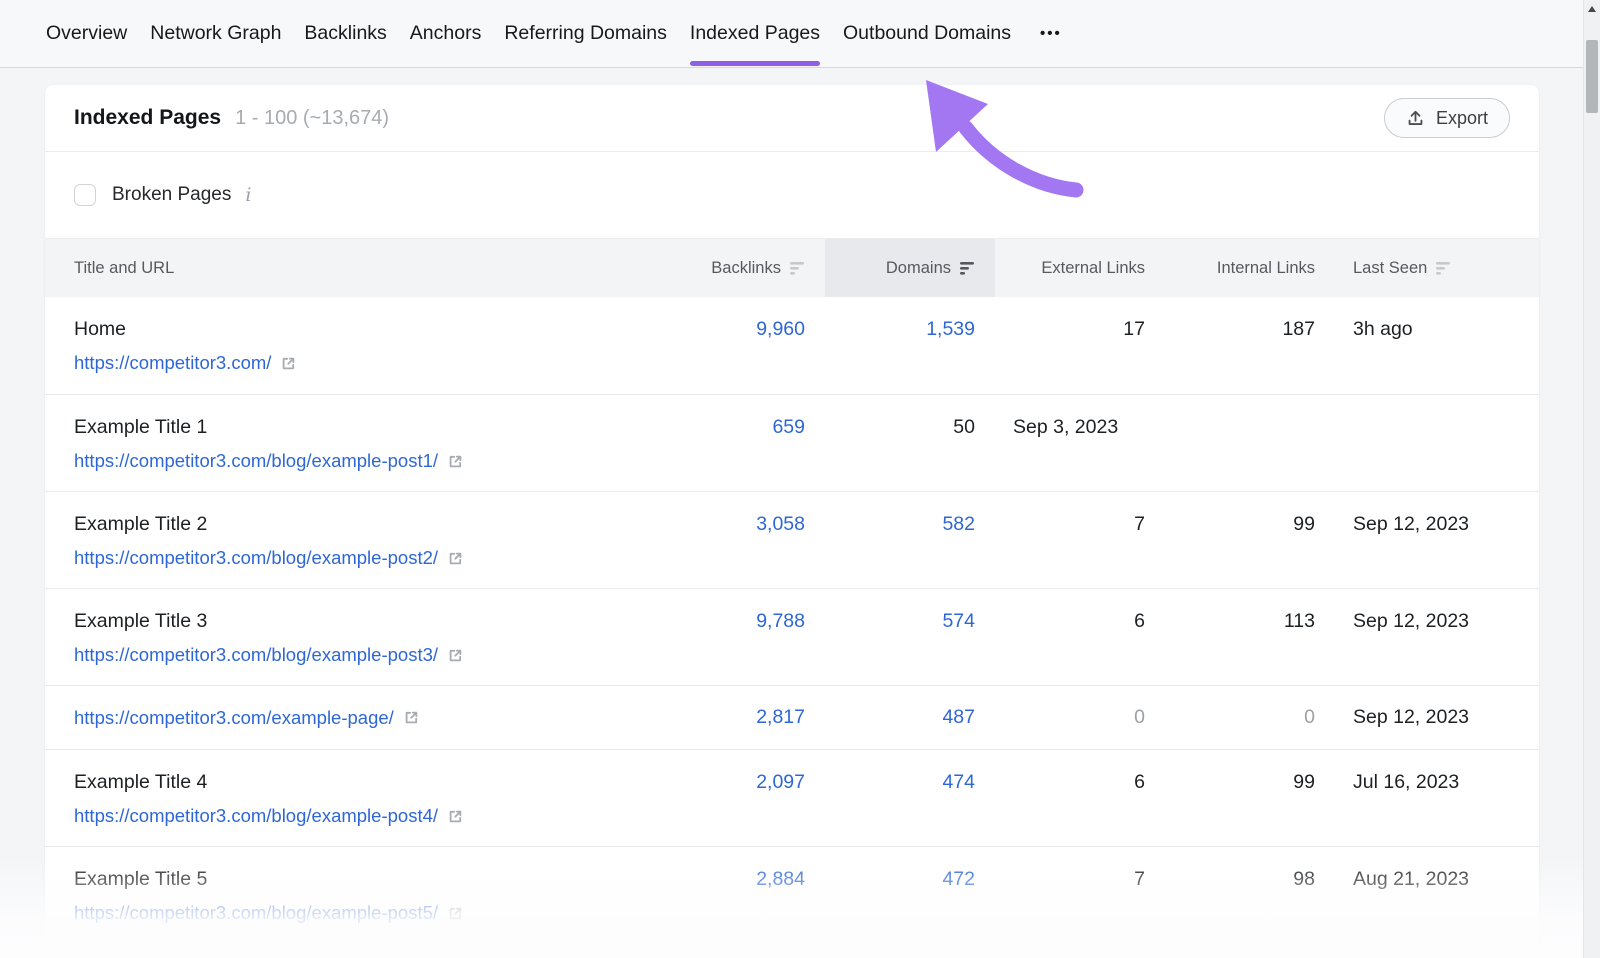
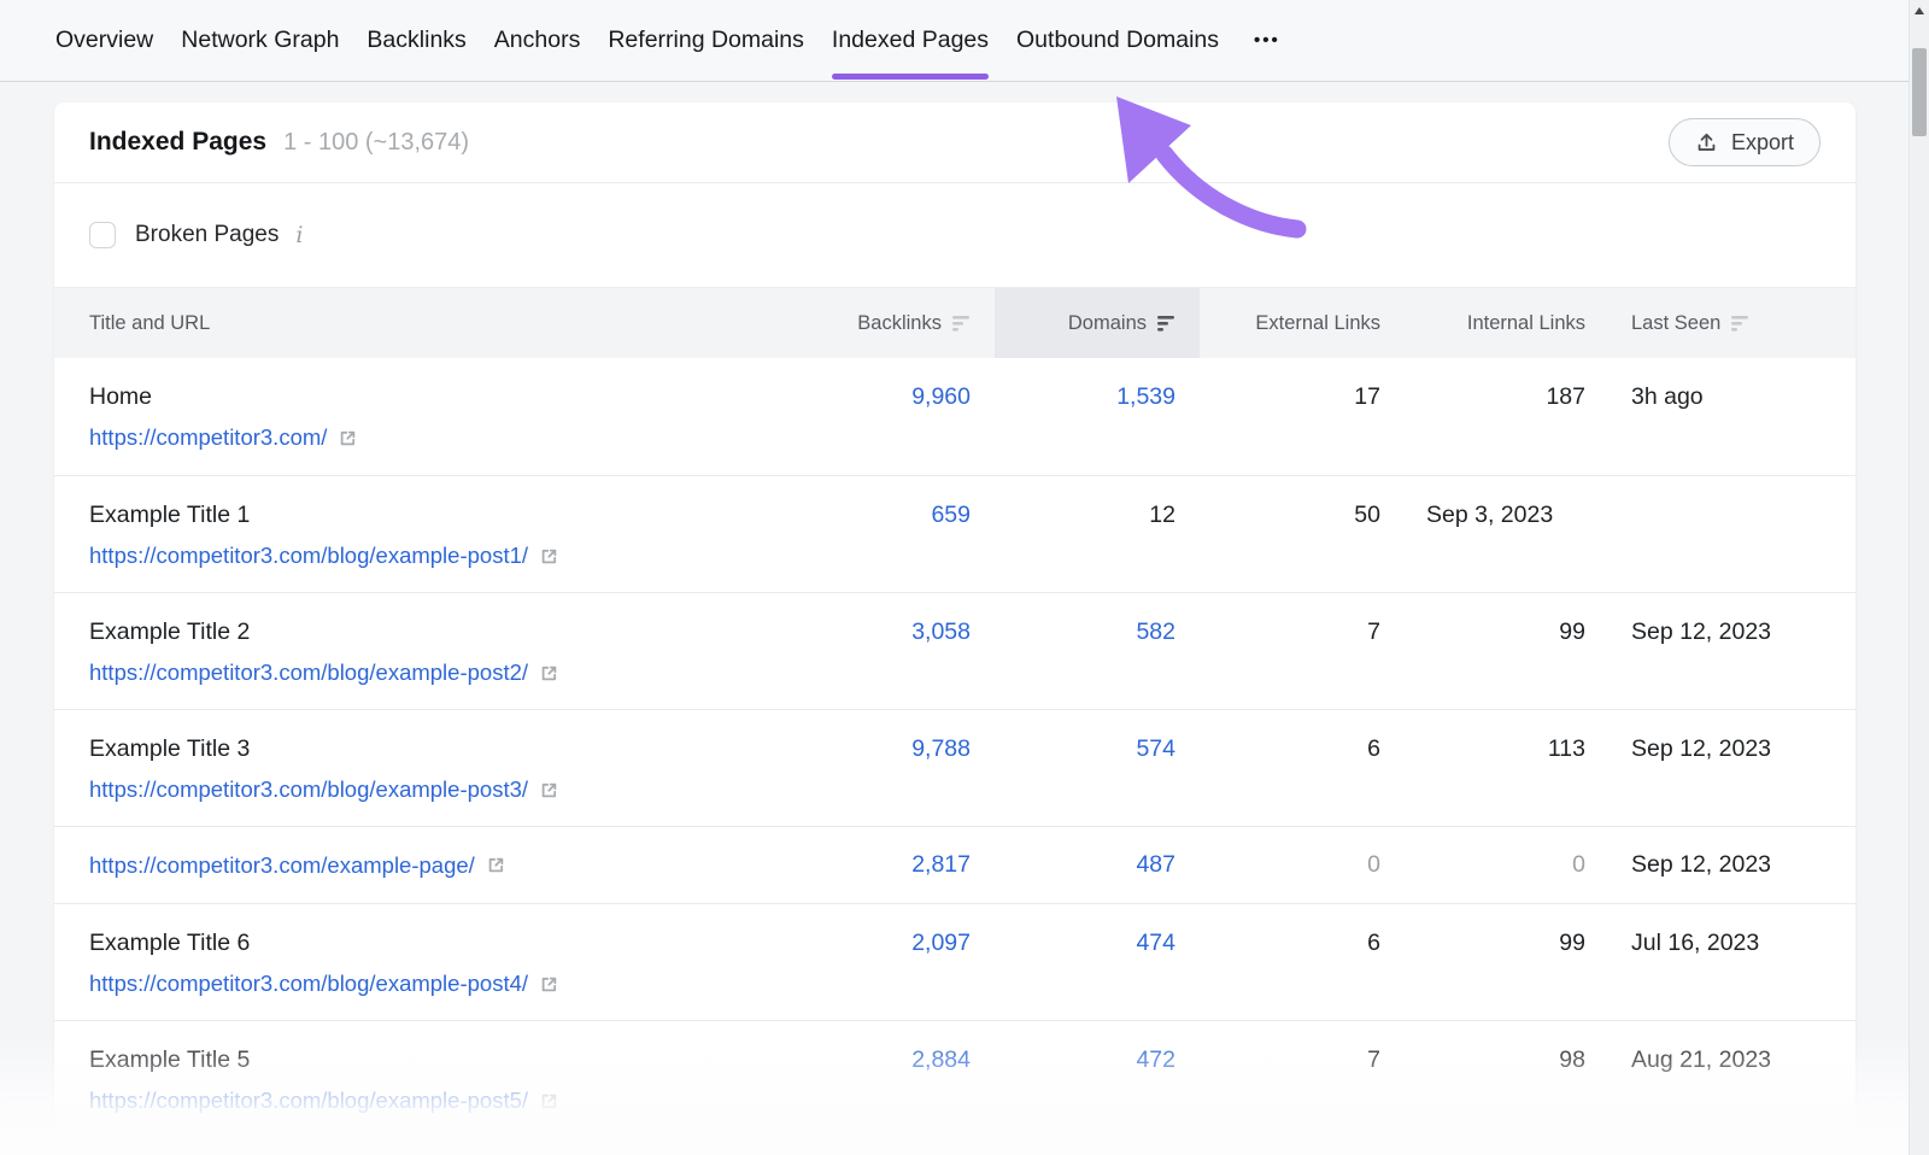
  Overview
  Network Graph
  Backlinks
  Anchors
  Referring Domains
  Indexed Pages
  Outbound Domains
  •••
  Indexed Pages
  1 - 100 (~13,674)
  Export
  Broken Pages
  i
  Title and URL
  Backlinks
  Domains
  External Links
  Internal Links
  Last Seen
  Home
  https://competitor3.com/
  9,960
  1,539
  17
  187
  3h ago
  Example Title 1
  https://competitor3.com/blog/example-post1/
  659
+ 12
  50
  Sep 3, 2023
  Example Title 2
  https://competitor3.com/blog/example-post2/
  3,058
  582
  7
  99
  Sep 12, 2023
  Example Title 3
  https://competitor3.com/blog/example-post3/
  9,788
  574
  6
  113
  Sep 12, 2023
  https://competitor3.com/example-page/
  2,817
  487
  0
  0
  Sep 12, 2023
- Example Title 4
+ Example Title 6
  https://competitor3.com/blog/example-post4/
  2,097
  474
  6
  99
  Jul 16, 2023
